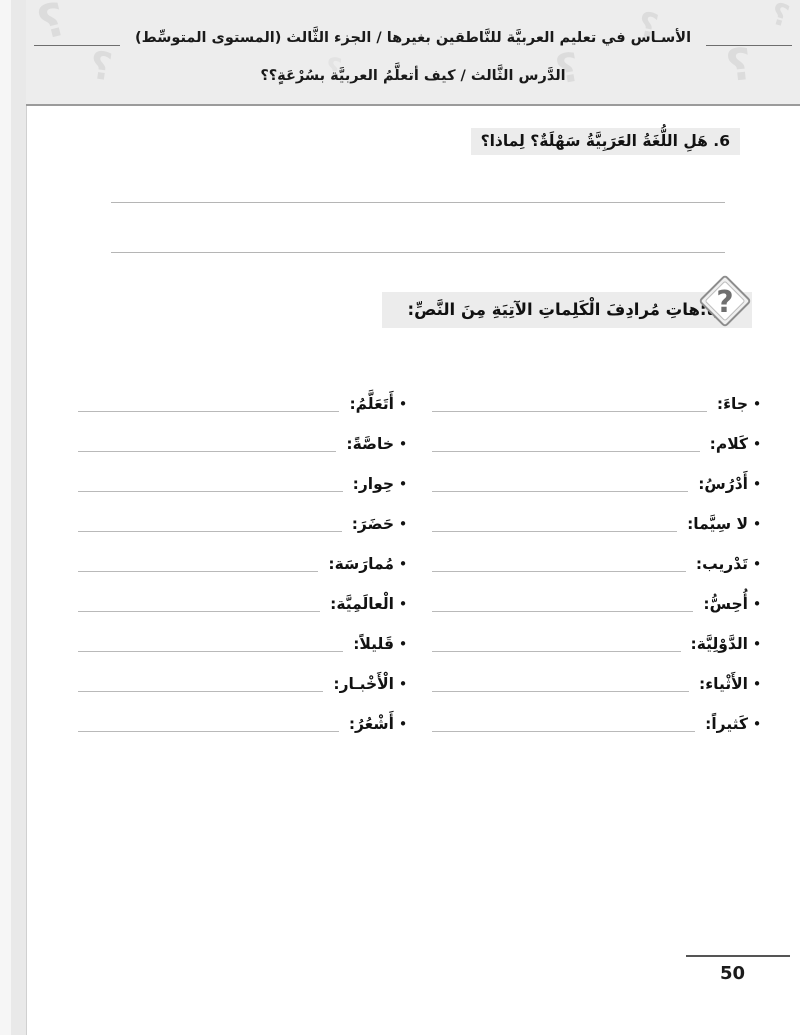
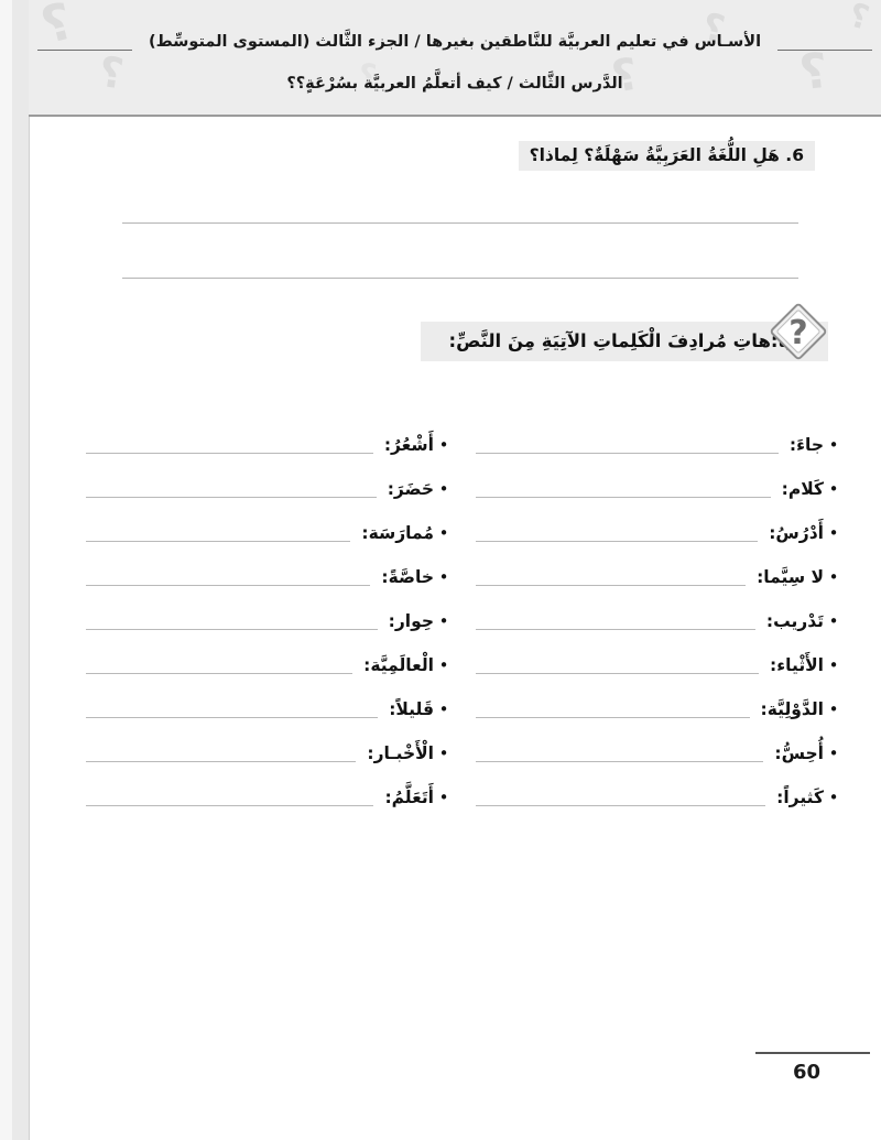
  الأسـاس في تعليم العربيَّة للنَّاطقين بغيرها / الجزء الثَّالث (المستوى المتوسِّط)
  الدَّرس الثَّالث / كيف أتعلَّمُ العربيَّة بسُرْعَةٍ؟؟
  6. هَلِ اللُّغَةُ العَرَبِيَّةُ سَهْلَةٌ؟ لِماذا؟
  :هاتِ مُرادِفَ الْكَلِماتِ الآتِيَةِ مِنَ النَّصِّ:
  ?
  •
  جاءَ:
  •
  كَلام:
  •
  أَدْرُسُ:
  •
  لا سِيَّما:
  •
  تَدْريب:
  •
- أُحِسُّ:
+ الأَثْياء:
  •
  الدَّوْلِيَّة:
  •
- الأَثْياء:
+ أُحِسُّ:
  •
  كَثيراً:
  •
- أَتَعَلَّمُ:
+ أَشْعُرُ:
  •
- خاصَّةً:
+ حَضَرَ:
  •
- حِوار:
+ مُمارَسَة:
  •
- حَضَرَ:
+ خاصَّةً:
  •
- مُمارَسَة:
+ حِوار:
  •
  الْعالَمِيَّة:
  •
  قَليلاً:
  •
  الْأَخْبـار:
  •
- أَشْعُرُ:
+ أَتَعَلَّمُ:
- 50
+ 60
